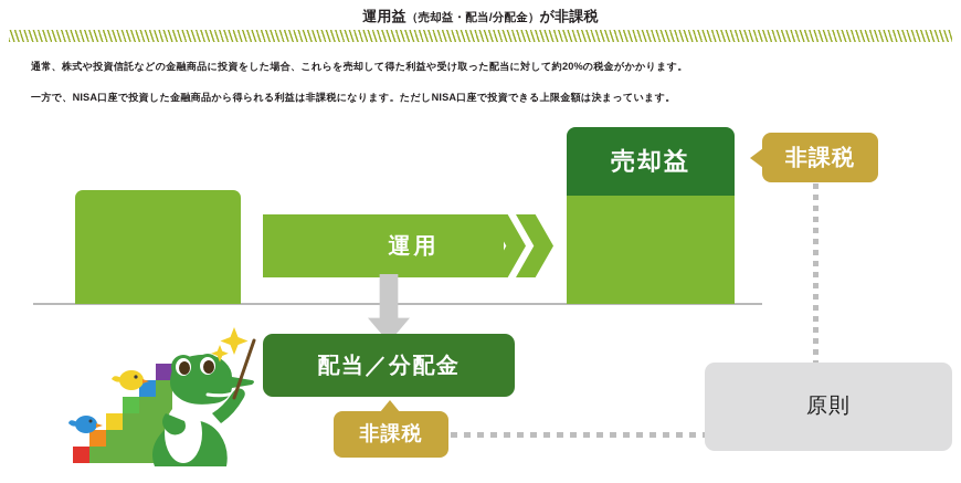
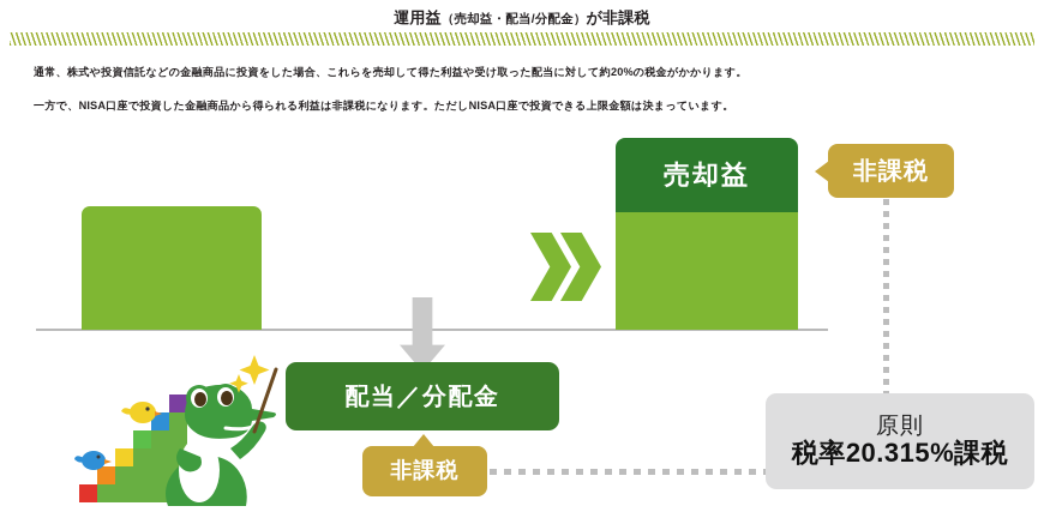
  運用益（売却益・配当/分配金）が非課税
  通常、株式や投資信託などの金融商品に投資をした場合、これらを売却して得た利益や受け取った配当に対して約20%の税金がかかります。
  一方で、NISA口座で投資した金融商品から得られる利益は非課税になります。ただしNISA口座で投資できる上限金額は決まっています。
- 運用
  売却益
  非課税
  配当／分配金
  非課税
  原則
+ 税率20.315%課税
